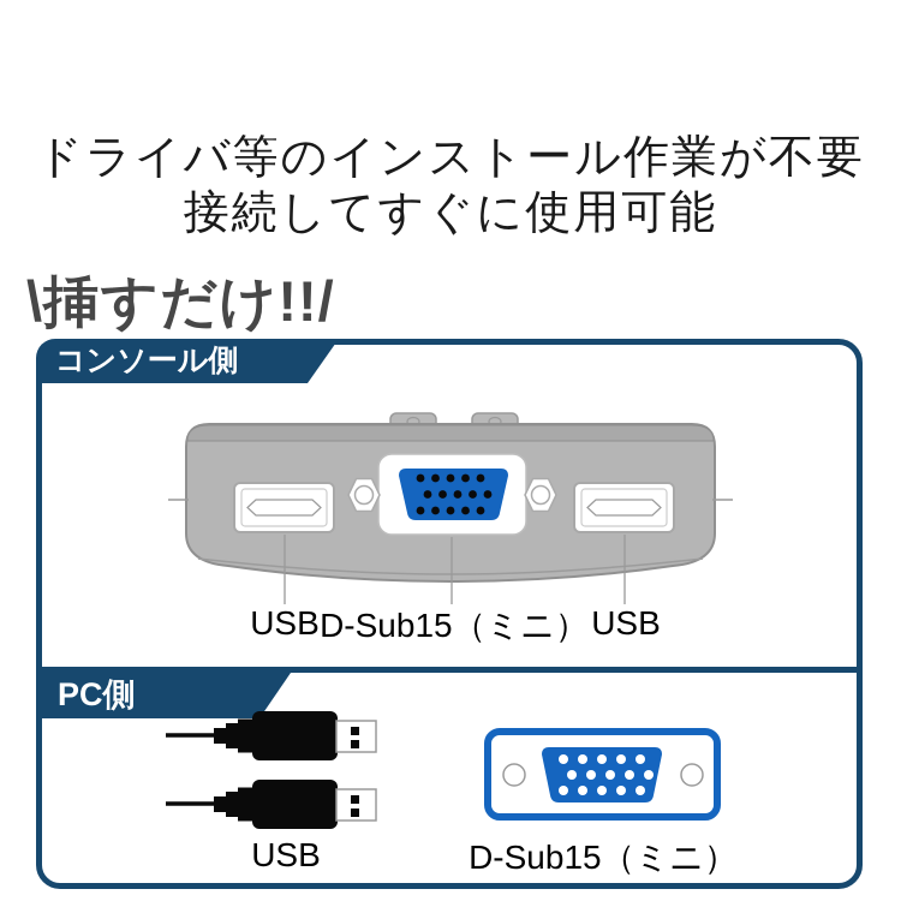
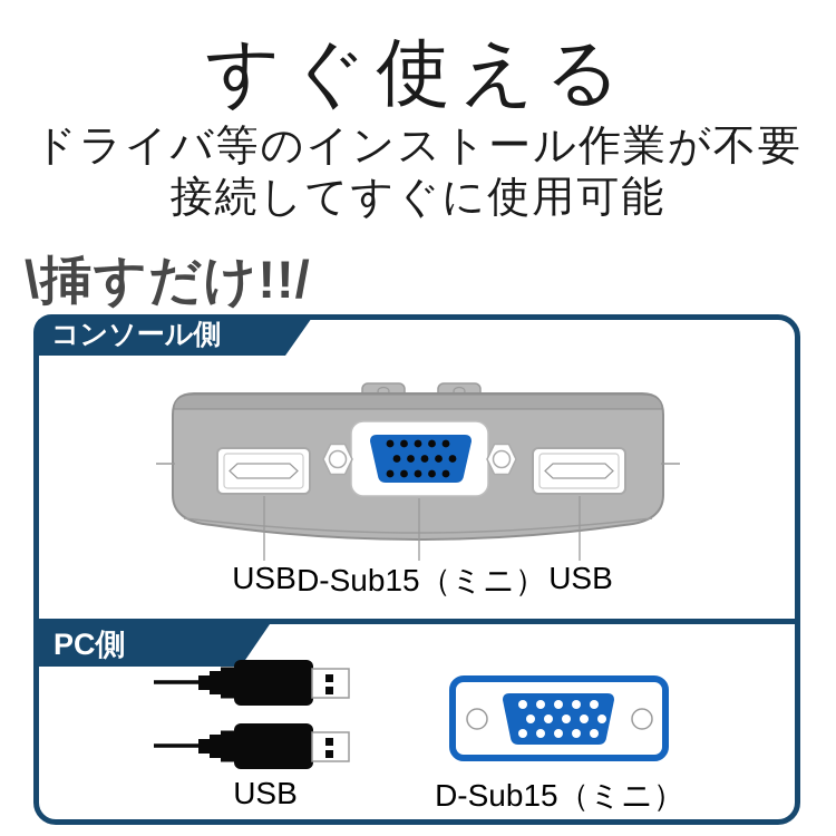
+ すぐ使える
  ドライバ等のインストール作業が不要
  接続してすぐに使用可能
  \挿すだけ!!/
  コンソール側
  USB
  D-Sub15（ミニ）
  USB
  PC側
  USB
  D-Sub15（ミニ）
